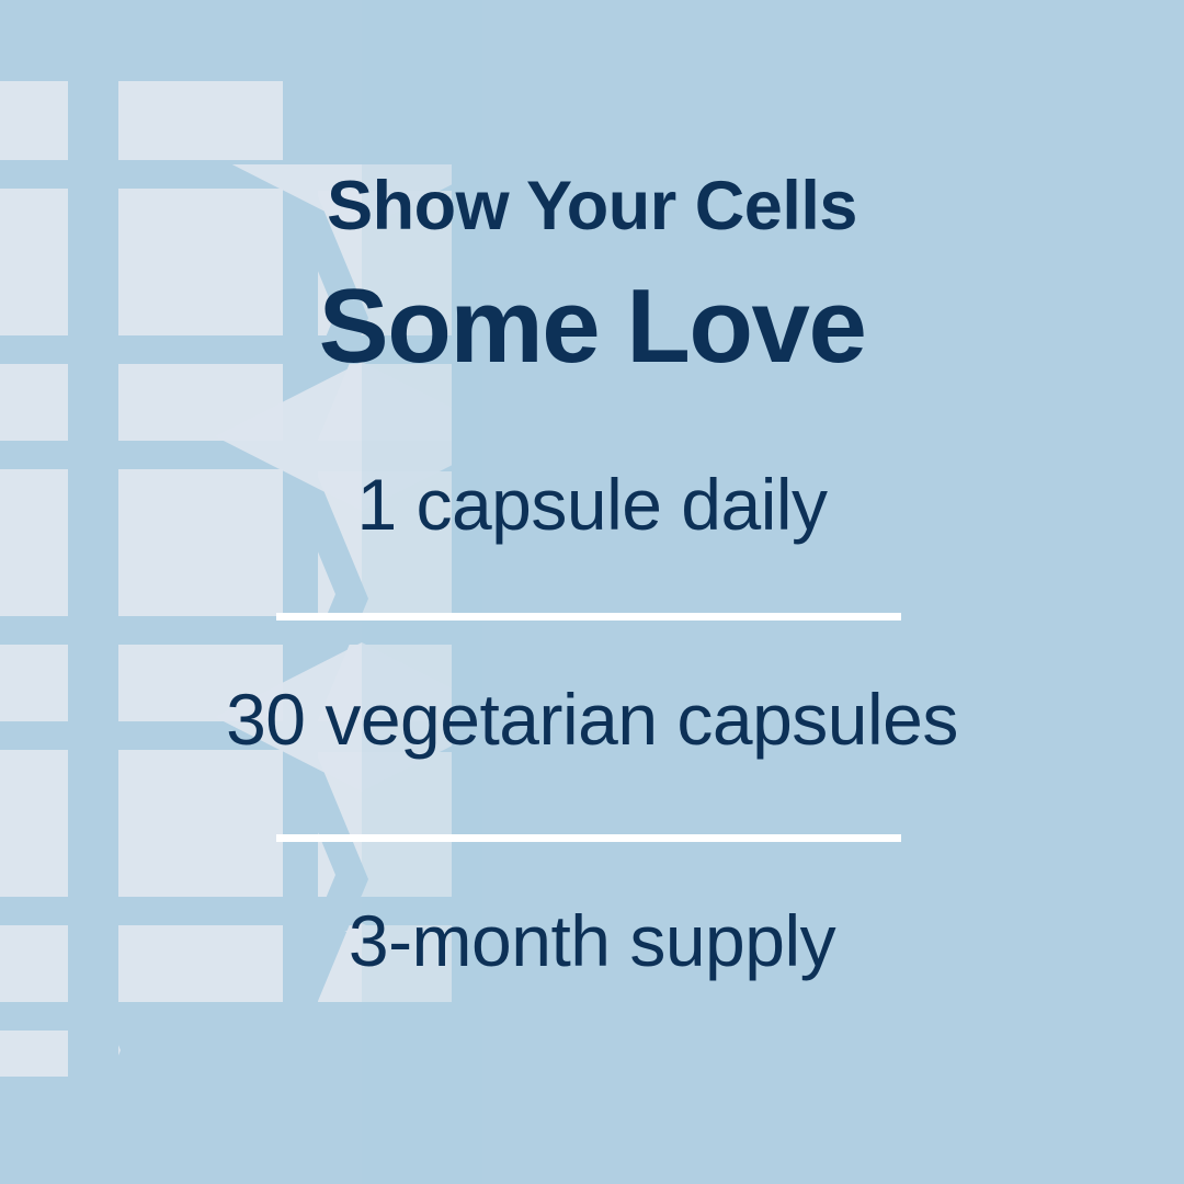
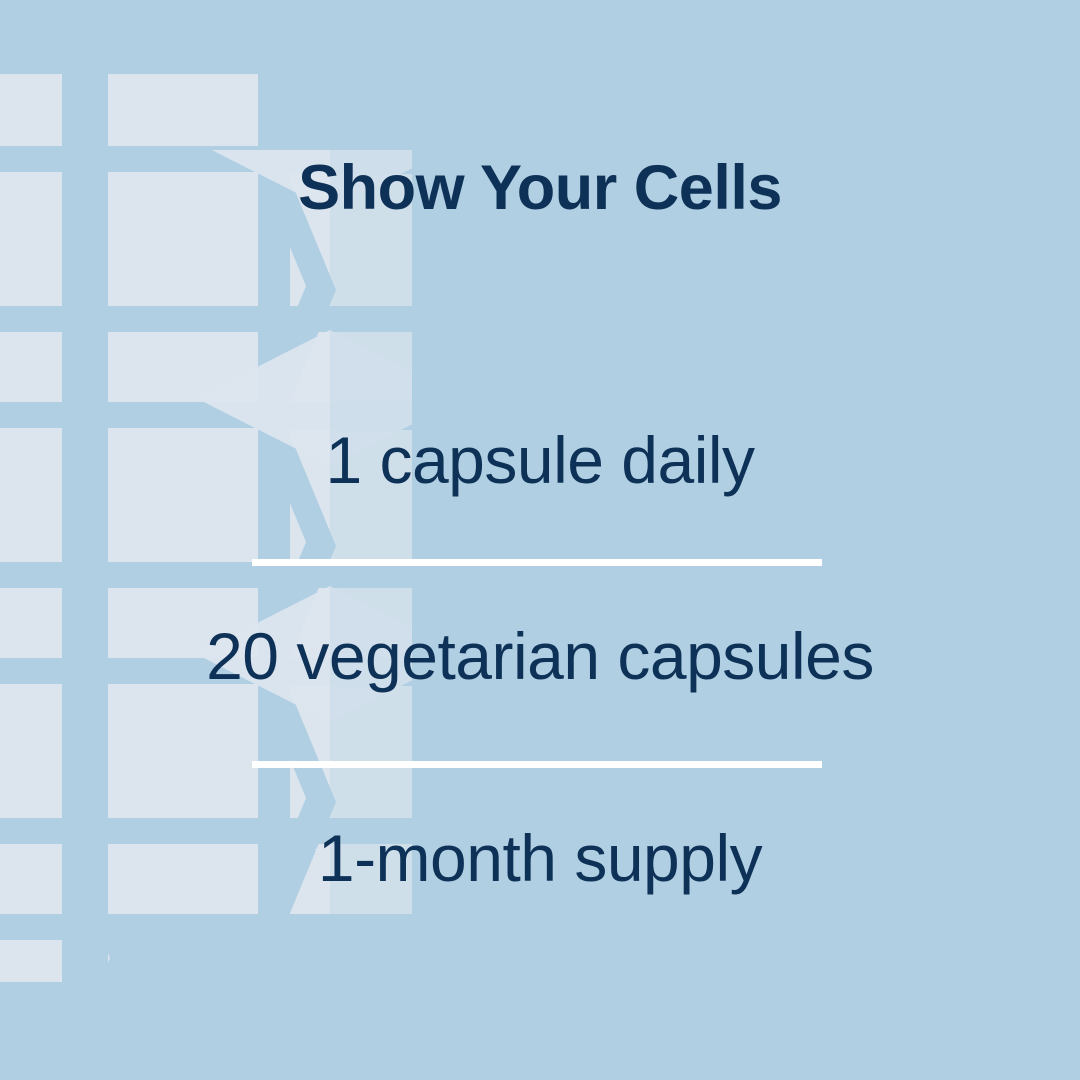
  Show Your Cells
- Some Love
  1 capsule daily
- 30 vegetarian capsules
+ 20 vegetarian capsules
- 3-month supply
+ 1-month supply
